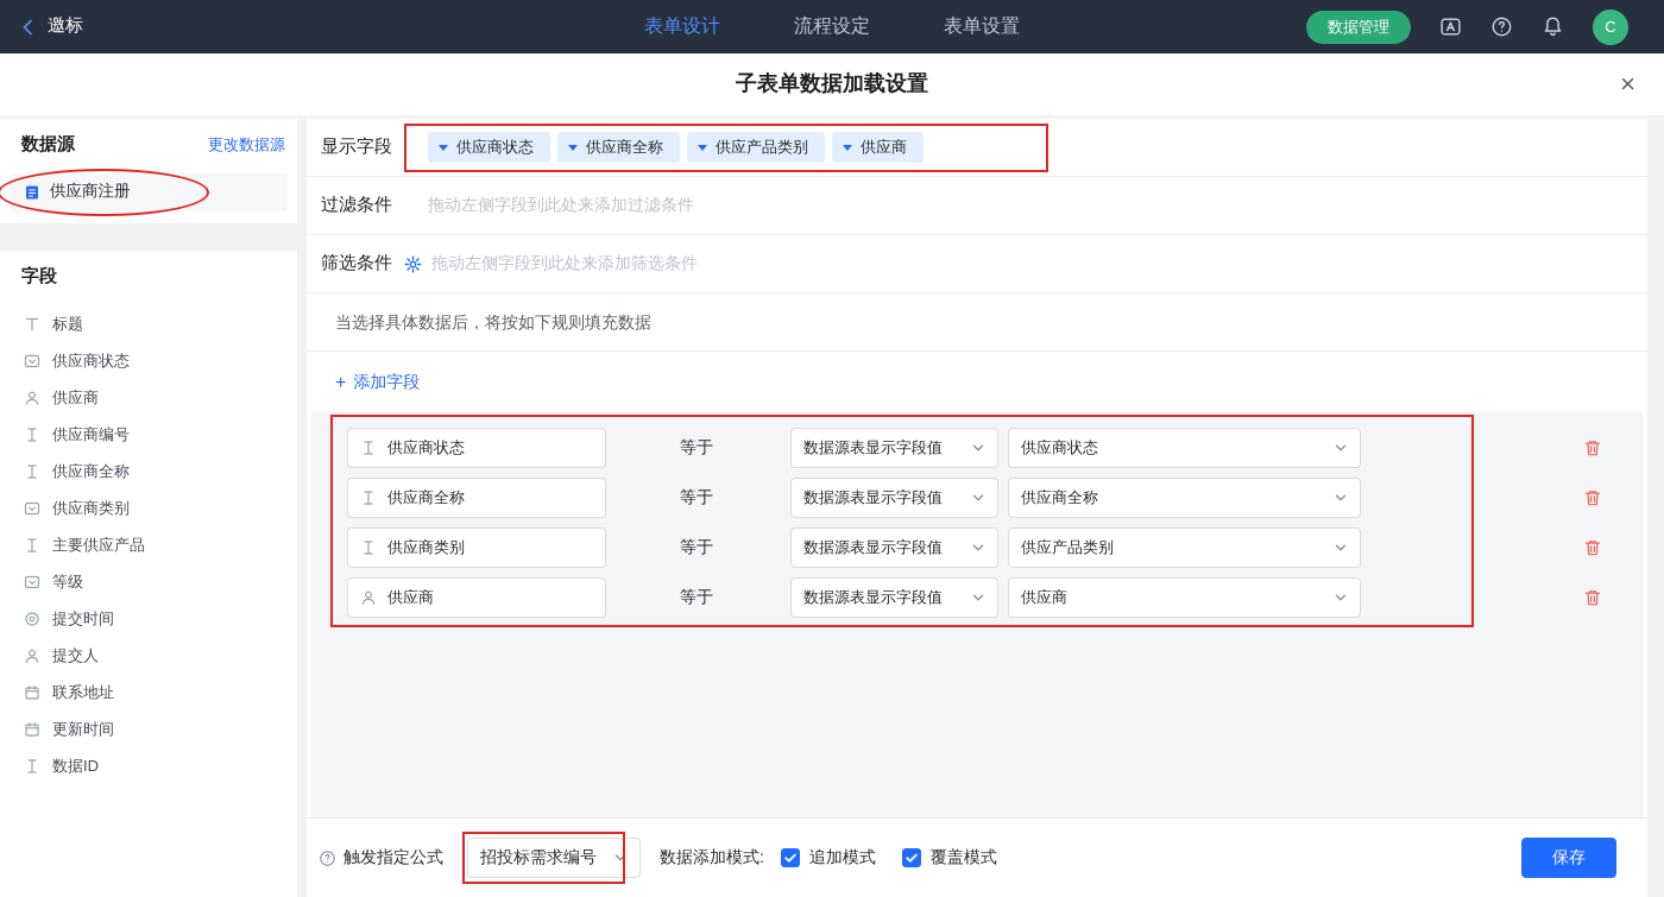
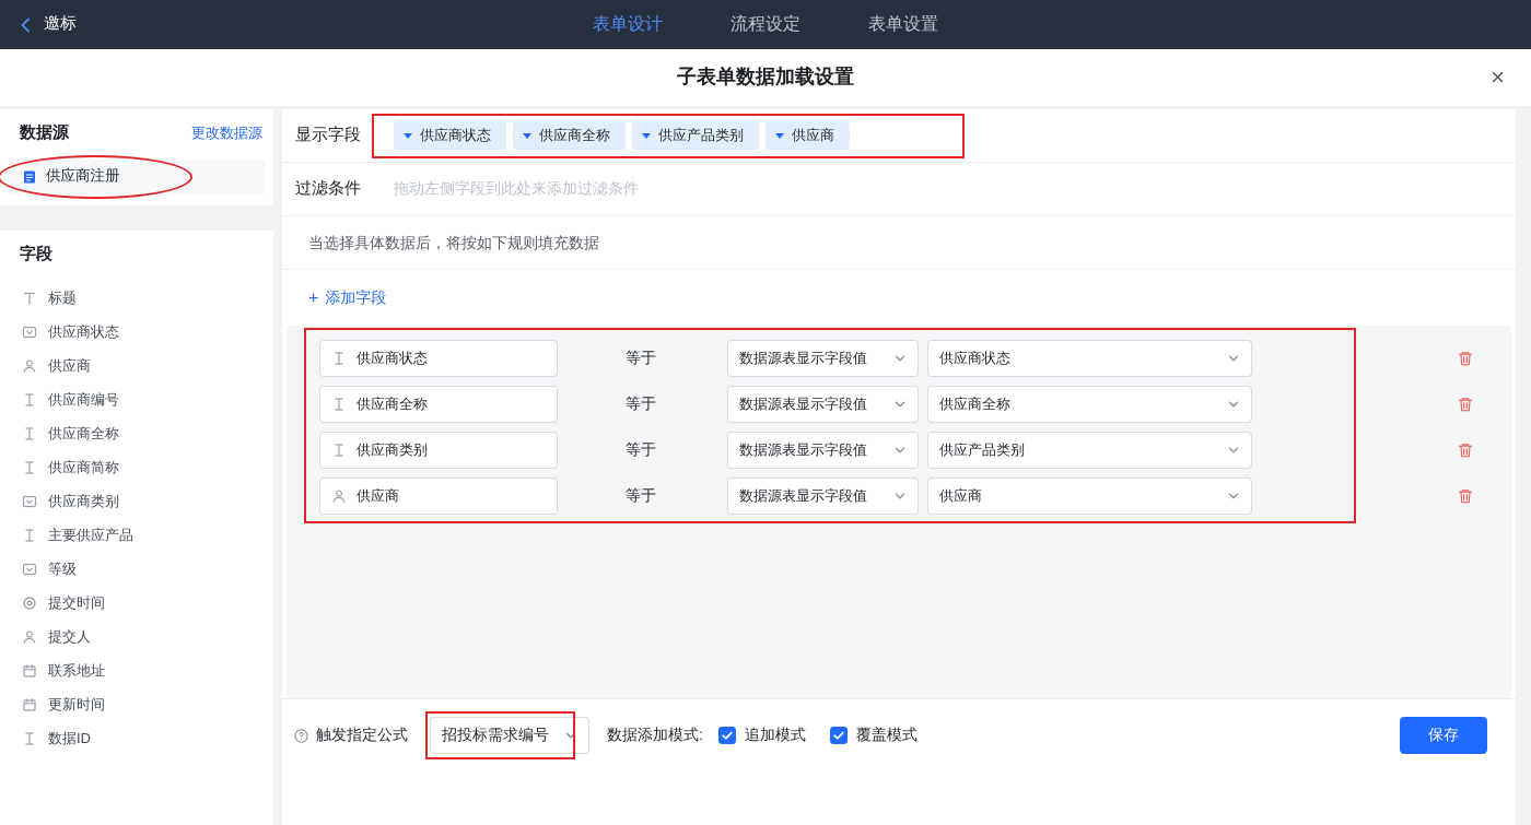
  邀标
  表单设计
  流程设定
  表单设置
- 数据管理
- C
  子表单数据加载设置
  ×
  数据源
  更改数据源
  供应商注册
  字段
  标题
  供应商状态
  供应商
  供应商编号
  供应商全称
+ 供应商简称
  供应商类别
  主要供应产品
  等级
  提交时间
  提交人
  联系地址
  更新时间
  数据ID
  显示字段
  供应商状态
  供应商全称
  供应产品类别
  供应商
  过滤条件
  拖动左侧字段到此处来添加过滤条件
- 筛选条件
- 拖动左侧字段到此处来添加筛选条件
  当选择具体数据后，将按如下规则填充数据
  +
  添加字段
  供应商状态
  等于
  数据源表显示字段值
  供应商状态
  供应商全称
  等于
  数据源表显示字段值
  供应商全称
  供应商类别
  等于
  数据源表显示字段值
  供应产品类别
  供应商
  等于
  数据源表显示字段值
  供应商
  触发指定公式
  招投标需求编号
  数据添加模式:
  追加模式
  覆盖模式
  保存
